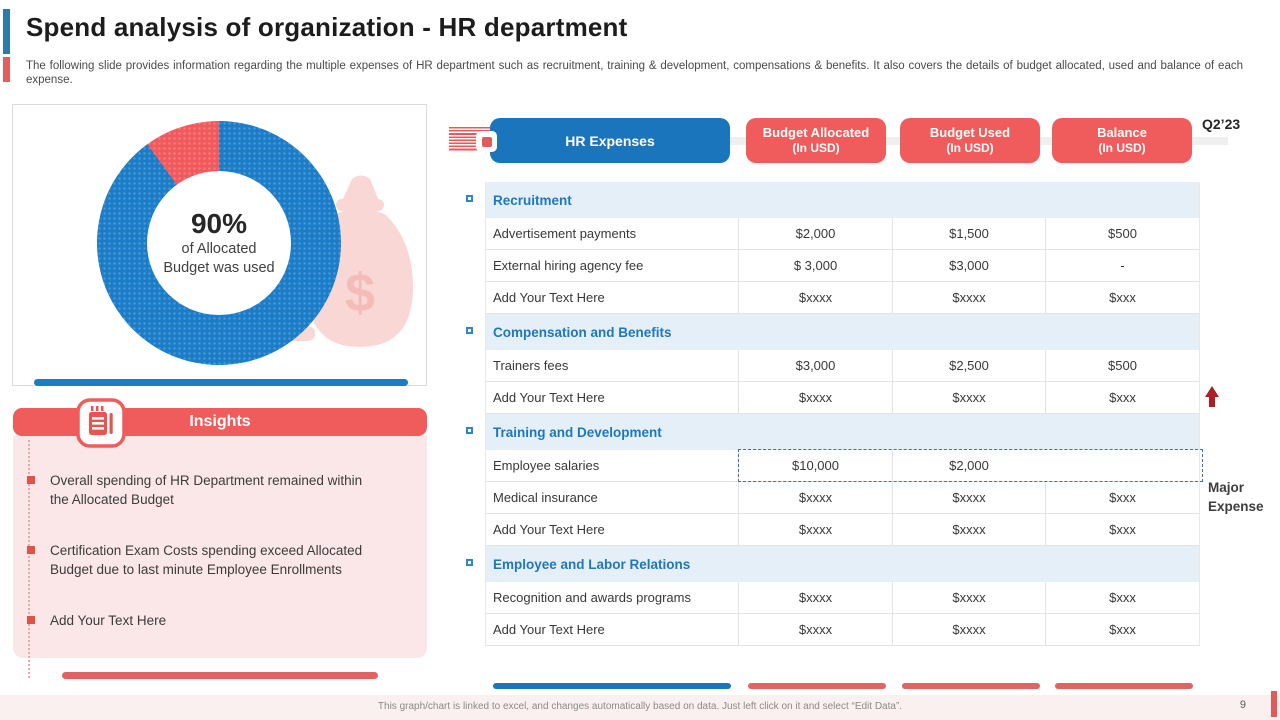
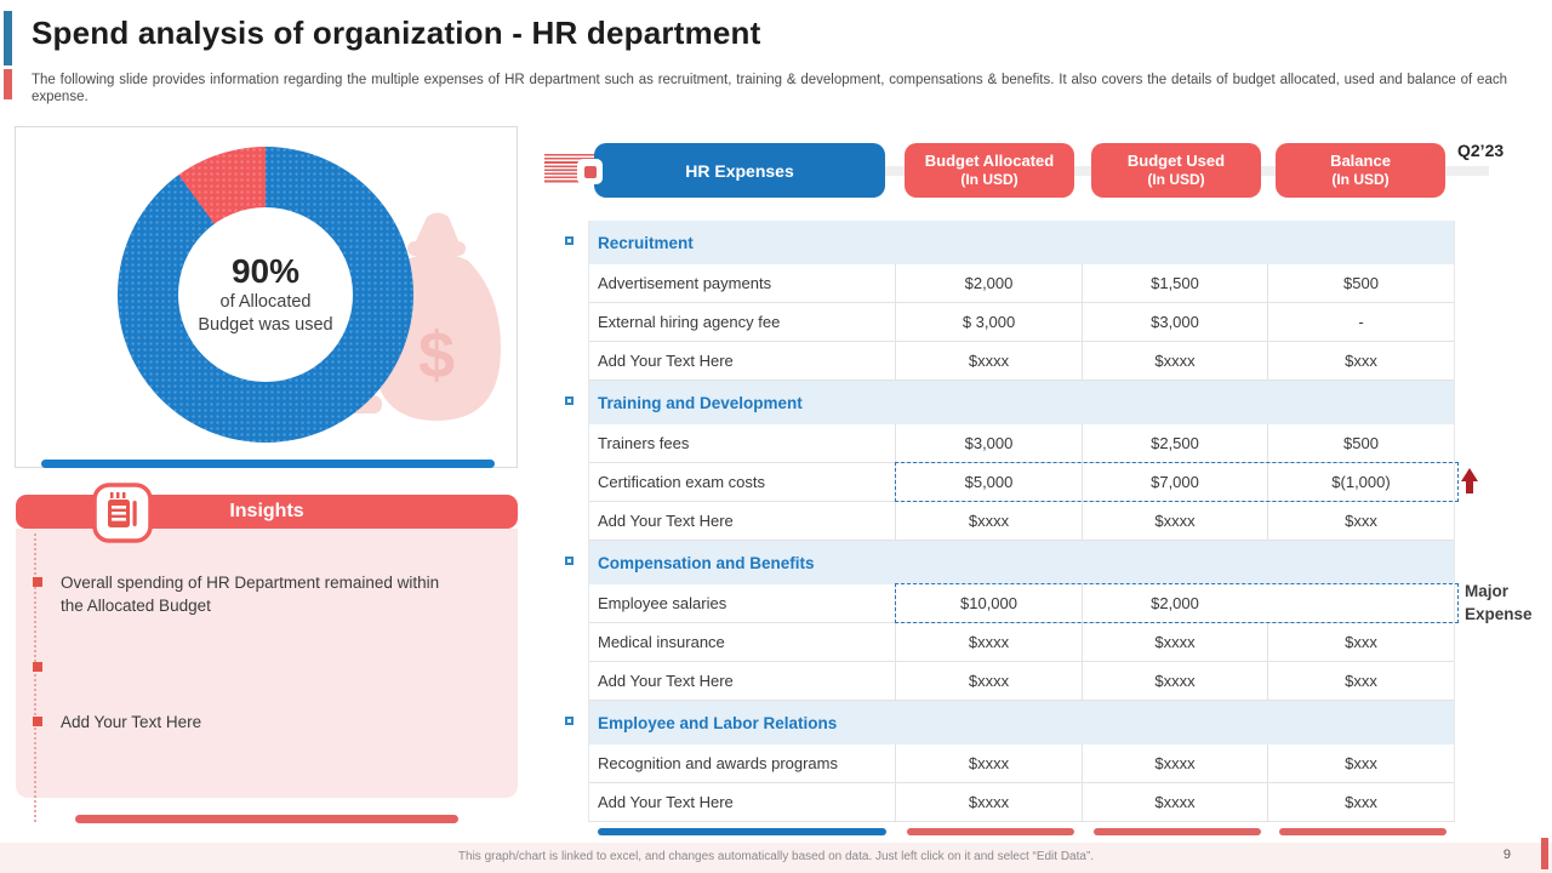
  Spend analysis of organization - HR department
  The following slide provides information regarding the multiple expenses of HR department such as recruitment, training & development, compensations & benefits. It also covers the details of budget allocated, used and balance of each expense.
  $
  90%
  of Allocated
  Budget was used
  Insights
  Overall spending of HR Department remained within the Allocated Budget
- Certification Exam Costs spending exceed Allocated Budget due to last minute Employee Enrollments
  Add Your Text Here
  HR Expenses
  Budget Allocated
  (In USD)
  Budget Used
  (In USD)
  Balance
  (In USD)
  Q2’23
  Recruitment
  Advertisement payments
  $2,000
  $1,500
  $500
  External hiring agency fee
  $ 3,000
  $3,000
  -
  Add Your Text Here
  $xxxx
  $xxxx
  $xxx
- Compensation and Benefits
+ Training and Development
  Trainers fees
  $3,000
  $2,500
  $500
+ Certification exam costs
+ $5,000
+ $7,000
+ $(1,000)
  Add Your Text Here
  $xxxx
  $xxxx
  $xxx
- Training and Development
+ Compensation and Benefits
  Employee salaries
  $10,000
  $2,000
  Medical insurance
  $xxxx
  $xxxx
  $xxx
  Add Your Text Here
  $xxxx
  $xxxx
  $xxx
  Employee and Labor Relations
  Recognition and awards programs
  $xxxx
  $xxxx
  $xxx
  Add Your Text Here
  $xxxx
  $xxxx
  $xxx
  Major
  Expense
  This graph/chart is linked to excel, and changes automatically based on data. Just left click on it and select “Edit Data”.
  9
